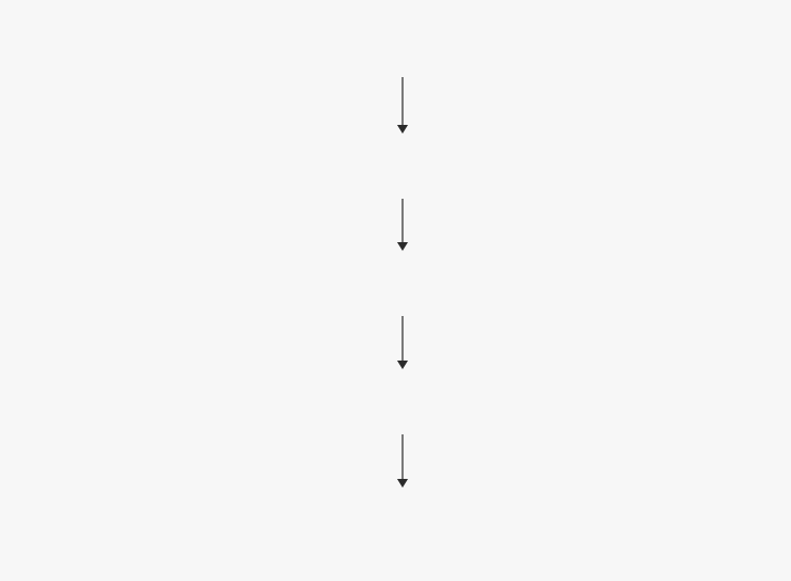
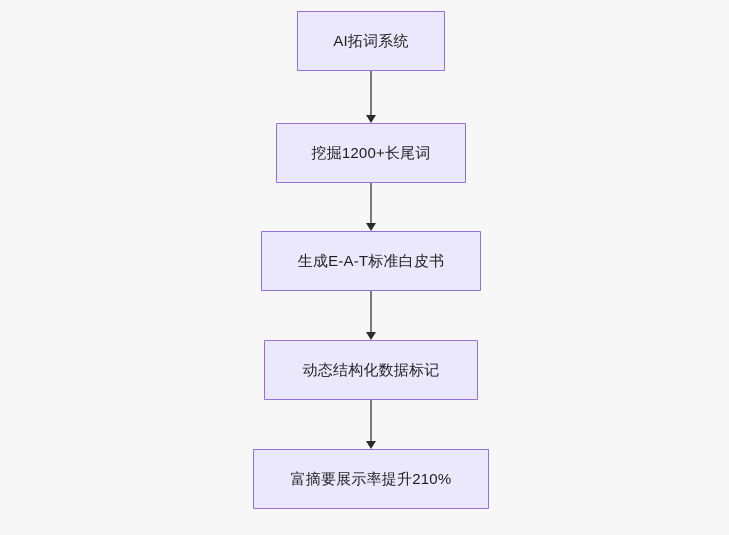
+ AI拓词系统
+ 挖掘1200+长尾词
+ 生成E-A-T标准白皮书
+ 动态结构化数据标记
+ 富摘要展示率提升210%
